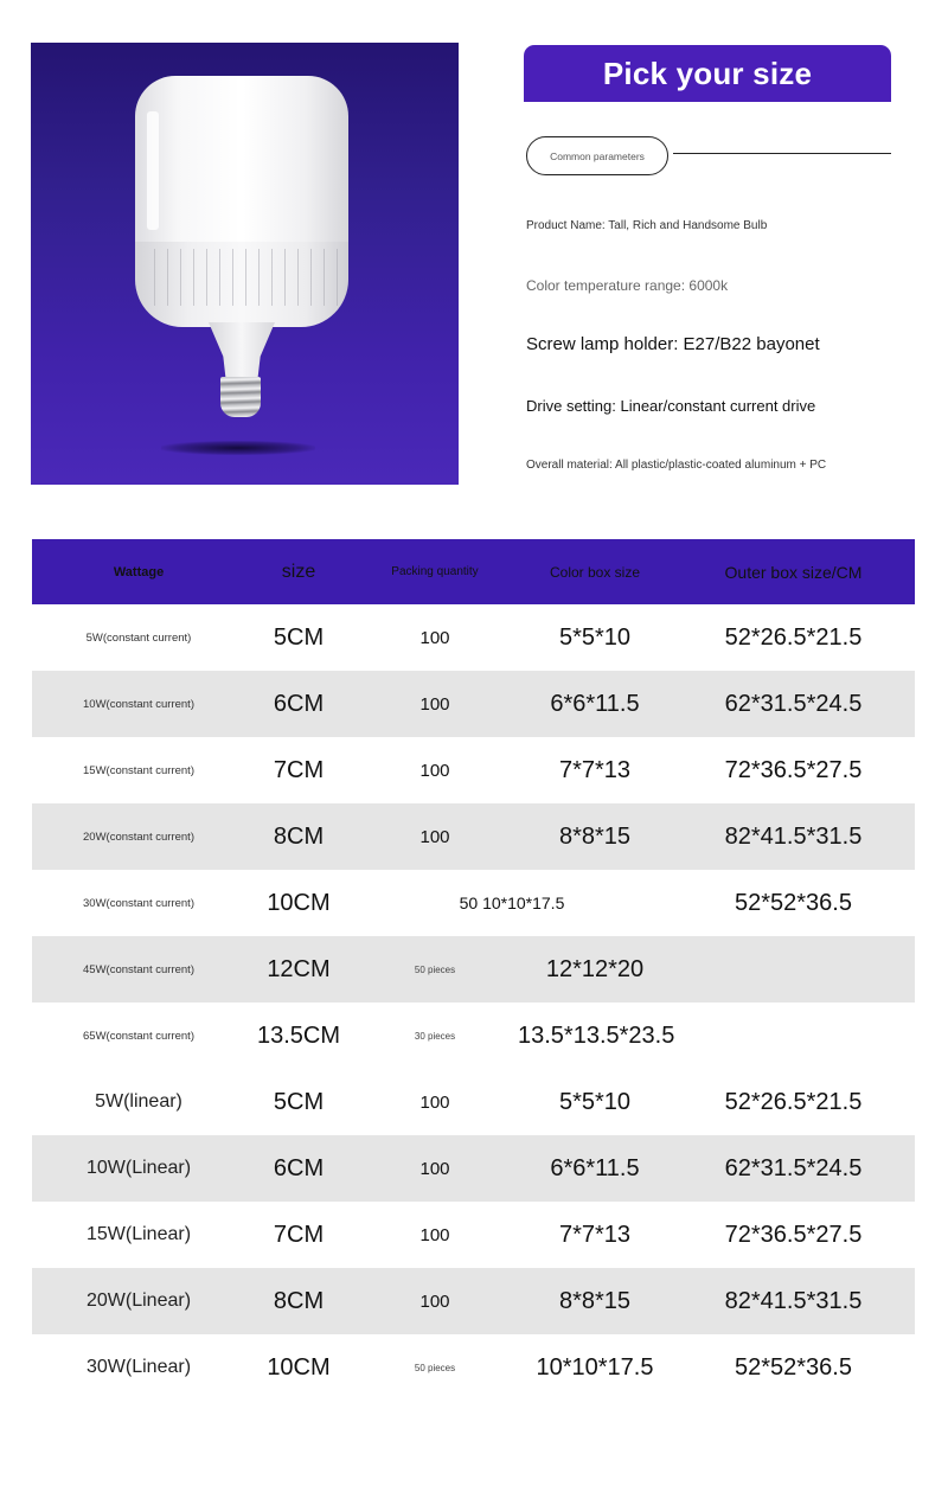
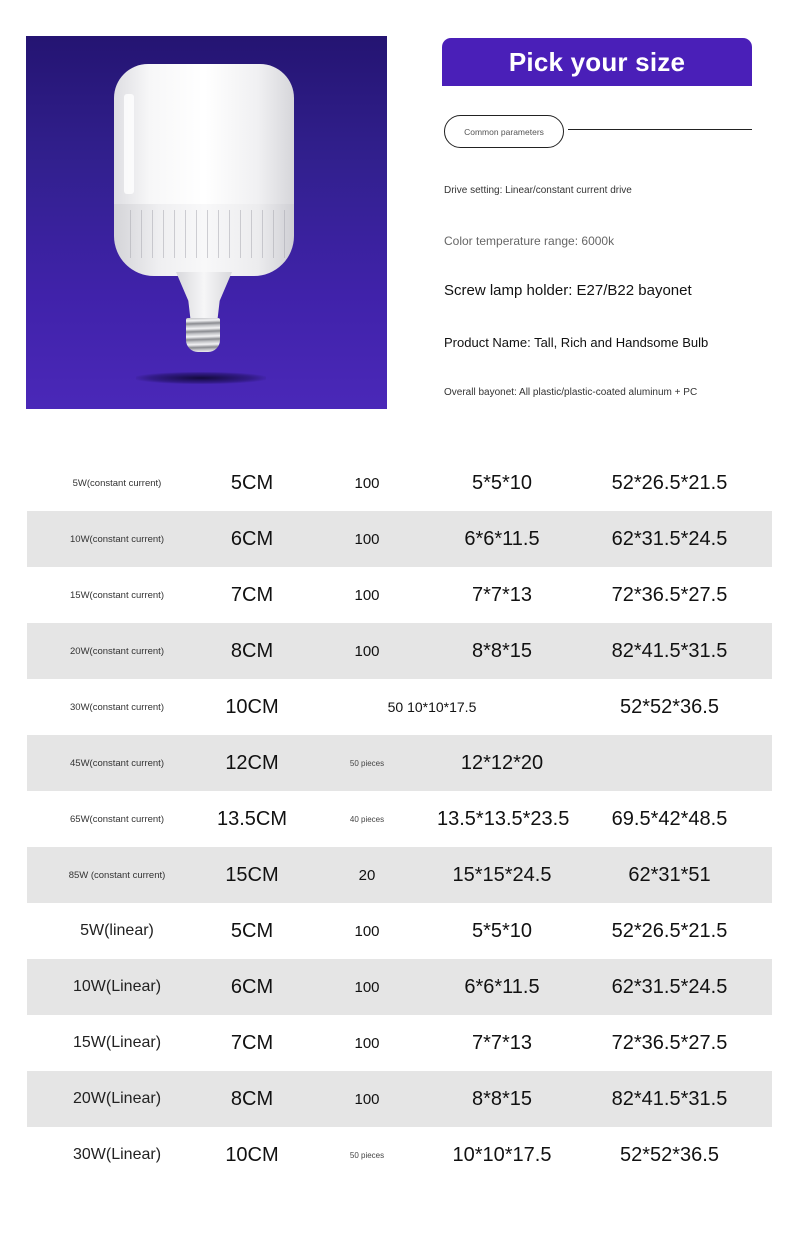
  Pick your size
  Common parameters
- Product Name: Tall, Rich and Handsome Bulb
+ Drive setting: Linear/constant current drive
  Color temperature range: 6000k
  Screw lamp holder: E27/B22 bayonet
- Drive setting: Linear/constant current drive
+ Product Name: Tall, Rich and Handsome Bulb
- Overall material: All plastic/plastic-coated aluminum + PC
+ Overall bayonet: All plastic/plastic-coated aluminum + PC
- Wattage
- size
- Packing quantity
- Color box size
- Outer box size/CM
  5W(constant current)
  5CM
  100
  5*5*10
  52*26.5*21.5
  10W(constant current)
  6CM
  100
  6*6*11.5
  62*31.5*24.5
  15W(constant current)
  7CM
  100
  7*7*13
  72*36.5*27.5
  20W(constant current)
  8CM
  100
  8*8*15
  82*41.5*31.5
  30W(constant current)
  10CM
  50 10*10*17.5
  52*52*36.5
  45W(constant current)
  12CM
  50 pieces
  12*12*20
  65W(constant current)
  13.5CM
- 30 pieces
+ 40 pieces
  13.5*13.5*23.5
+ 69.5*42*48.5
+ 85W (constant current)
+ 15CM
+ 20
+ 15*15*24.5
+ 62*31*51
  5W(linear)
  5CM
  100
  5*5*10
  52*26.5*21.5
  10W(Linear)
  6CM
  100
  6*6*11.5
  62*31.5*24.5
  15W(Linear)
  7CM
  100
  7*7*13
  72*36.5*27.5
  20W(Linear)
  8CM
  100
  8*8*15
  82*41.5*31.5
  30W(Linear)
  10CM
  50 pieces
  10*10*17.5
  52*52*36.5
